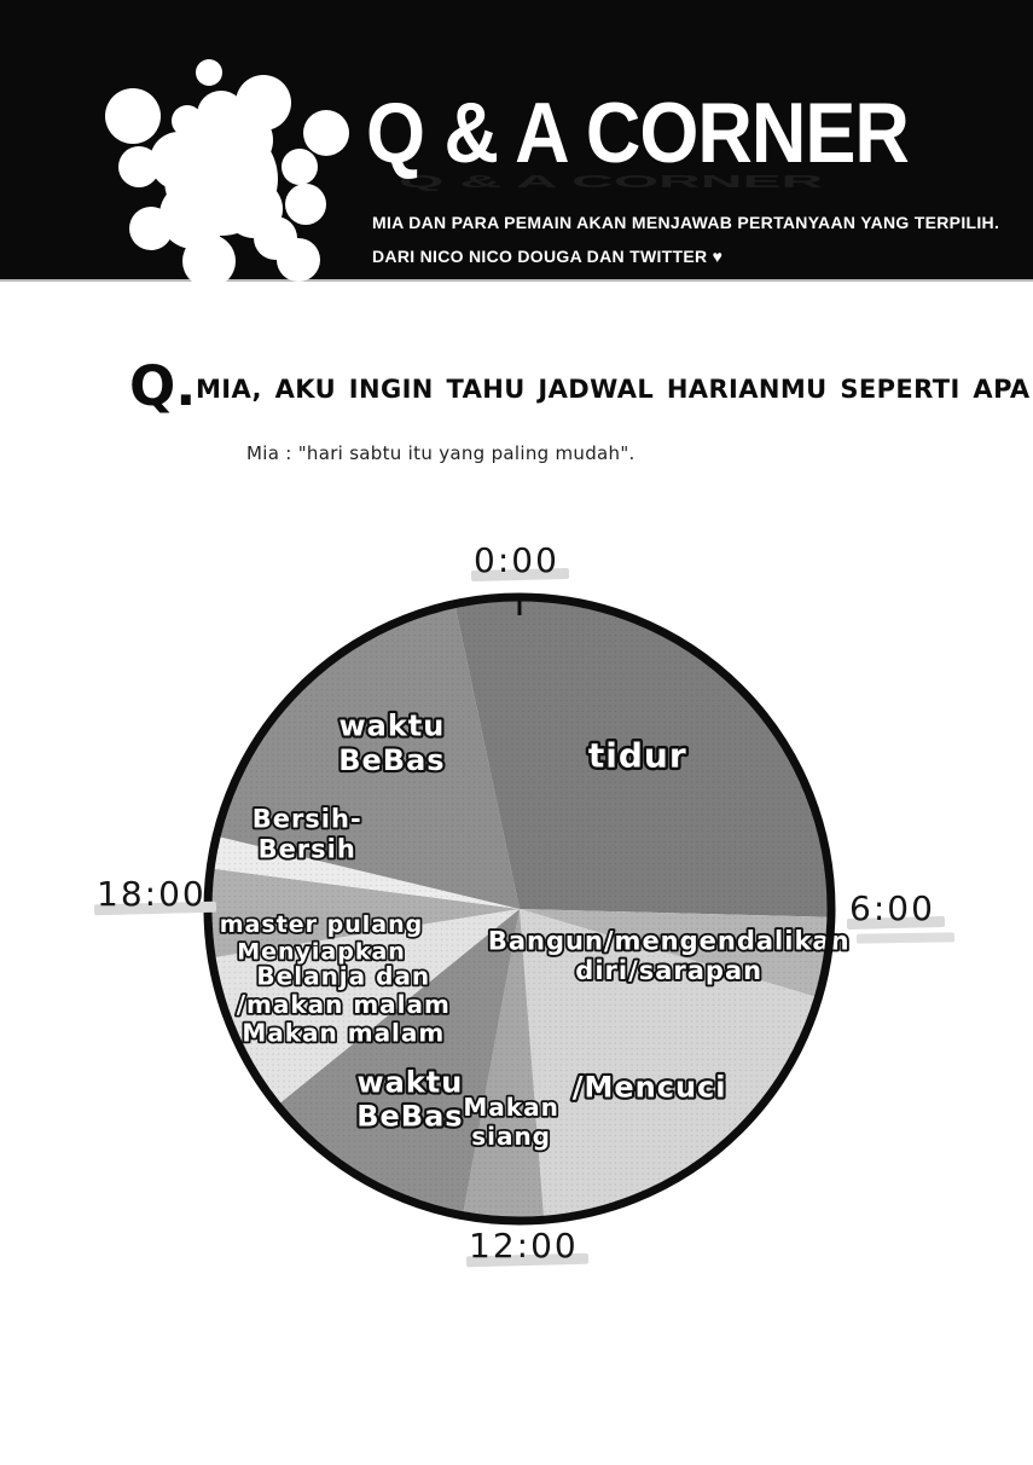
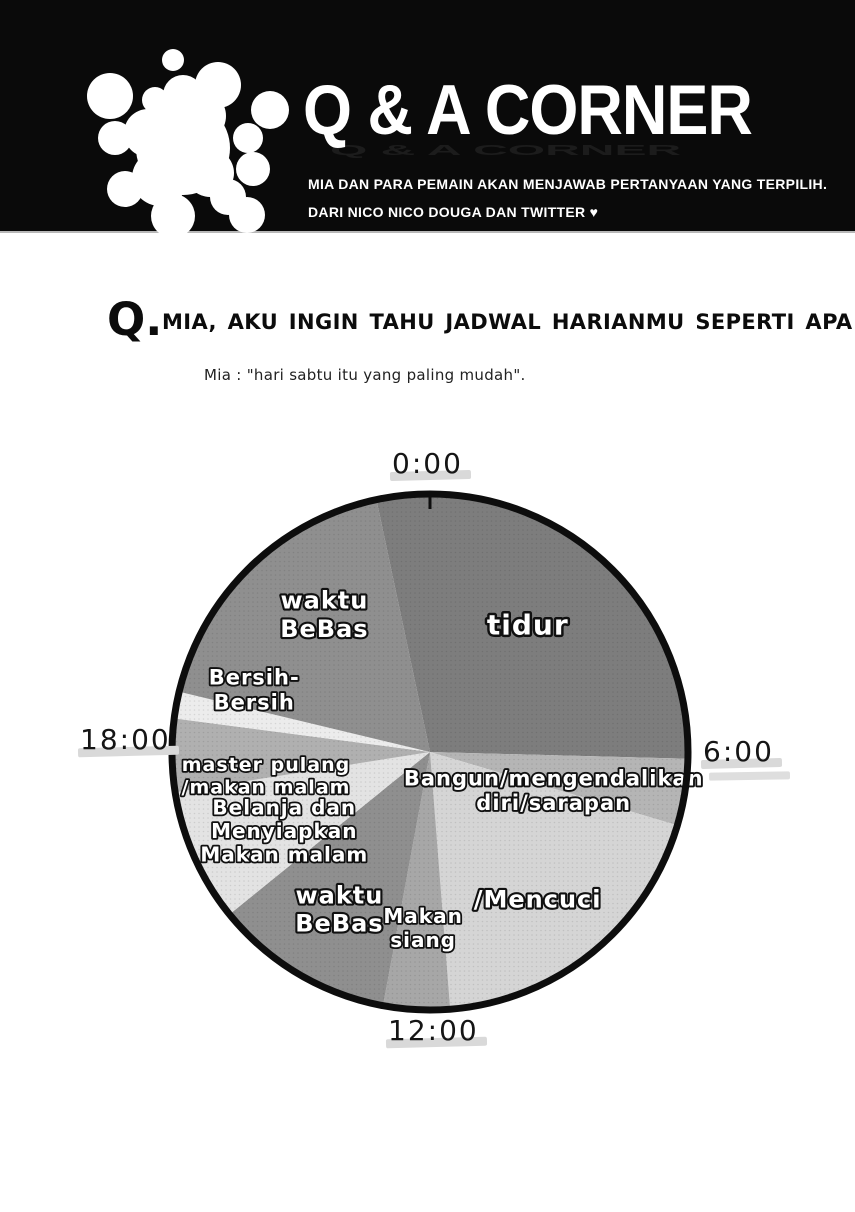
  Q & A CORNER
  Q & A CORNER
  MIA DAN PARA PEMAIN AKAN MENJAWAB PERTANYAAN YANG TERPILIH.
  DARI NICO NICO DOUGA DAN TWITTER ♥
  Q.
  MIA, AKU INGIN TAHU JADWAL HARIANMU SEPERTI APA
  Mia : "hari sabtu itu yang paling mudah".
  tidur
  Bangun/mengendalikan
  diri/sarapan
  /Mencuci
  Makan
  siang
  waktu
  BeBas
  Belanja dan
- /makan malam
+ Menyiapkan
  Makan malam
  master pulang
- Menyiapkan
+ /makan malam
  Bersih-
  Bersih
  waktu
  BeBas
  0:00
  6:00
  12:00
  18:00
